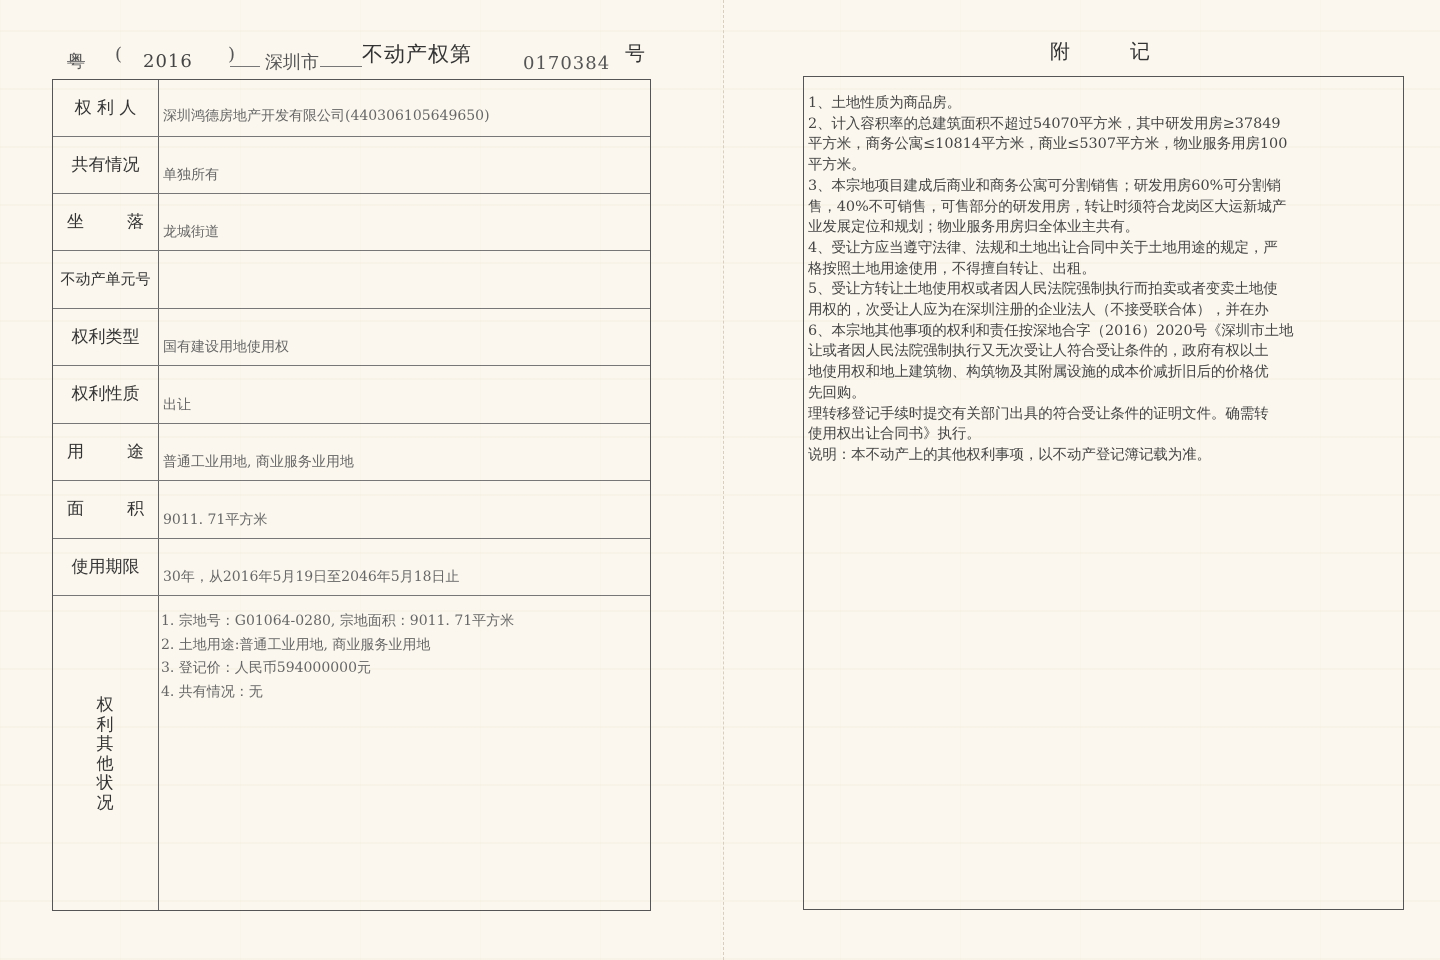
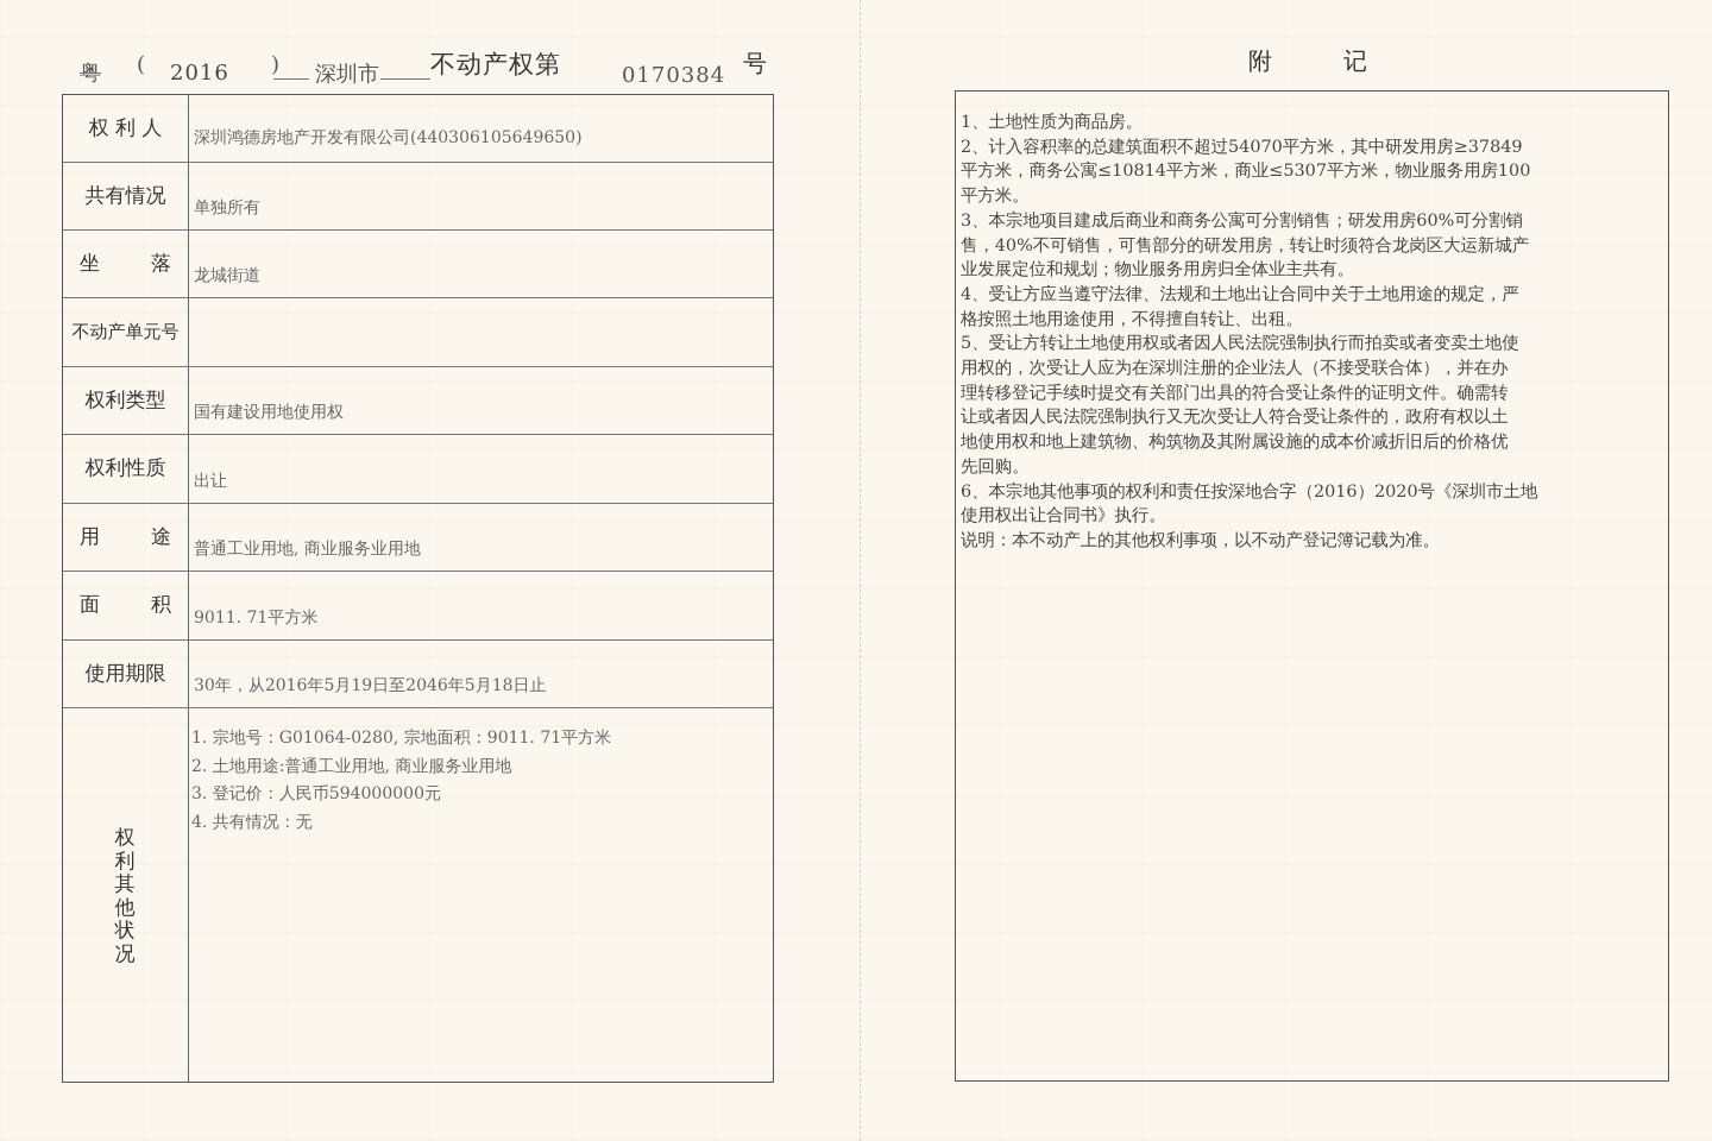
  粤
  (
  2016
  )
  深圳市
  不动产权第
  0170384
  号
  权 利 人
  深圳鸿德房地产开发有限公司(440306105649650)
  共有情况
  单独所有
  坐
  落
  龙城街道
  不动产单元号
  权利类型
  国有建设用地使用权
  权利性质
  出让
  用
  途
  普通工业用地, 商业服务业用地
  面
  积
  9011. 71平方米
  使用期限
  30年，从2016年5月19日至2046年5月18日止
  权
  利
  其
  他
  状
  况
  1. 宗地号：G01064-0280, 宗地面积：9011. 71平方米
  2. 土地用途:普通工业用地, 商业服务业用地
  3. 登记价：人民币594000000元
  4. 共有情况：无
  附 记
  1、土地性质为商品房。
  2、计入容积率的总建筑面积不超过54070平方米，其中研发用房≥37849
  平方米，商务公寓≤10814平方米，商业≤5307平方米，物业服务用房100
  平方米。
  3、本宗地项目建成后商业和商务公寓可分割销售；研发用房60%可分割销
  售，40%不可销售，可售部分的研发用房，转让时须符合龙岗区大运新城产
  业发展定位和规划；物业服务用房归全体业主共有。
  4、受让方应当遵守法律、法规和土地出让合同中关于土地用途的规定，严
  格按照土地用途使用，不得擅自转让、出租。
  5、受让方转让土地使用权或者因人民法院强制执行而拍卖或者变卖土地使
  用权的，次受让人应为在深圳注册的企业法人（不接受联合体），并在办
- 6、本宗地其他事项的权利和责任按深地合字（2016）2020号《深圳市土地
+ 理转移登记手续时提交有关部门出具的符合受让条件的证明文件。确需转
  让或者因人民法院强制执行又无次受让人符合受让条件的，政府有权以土
  地使用权和地上建筑物、构筑物及其附属设施的成本价减折旧后的价格优
  先回购。
- 理转移登记手续时提交有关部门出具的符合受让条件的证明文件。确需转
+ 6、本宗地其他事项的权利和责任按深地合字（2016）2020号《深圳市土地
  使用权出让合同书》执行。
  说明：本不动产上的其他权利事项，以不动产登记簿记载为准。
